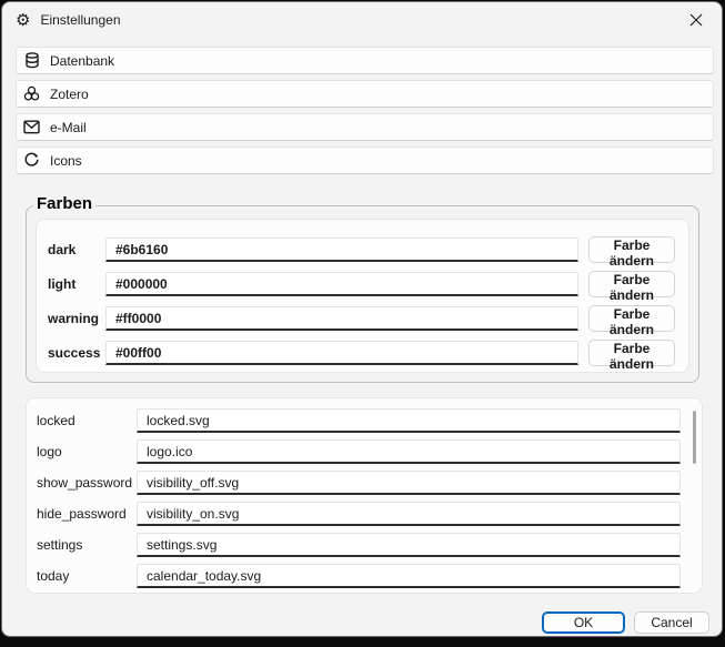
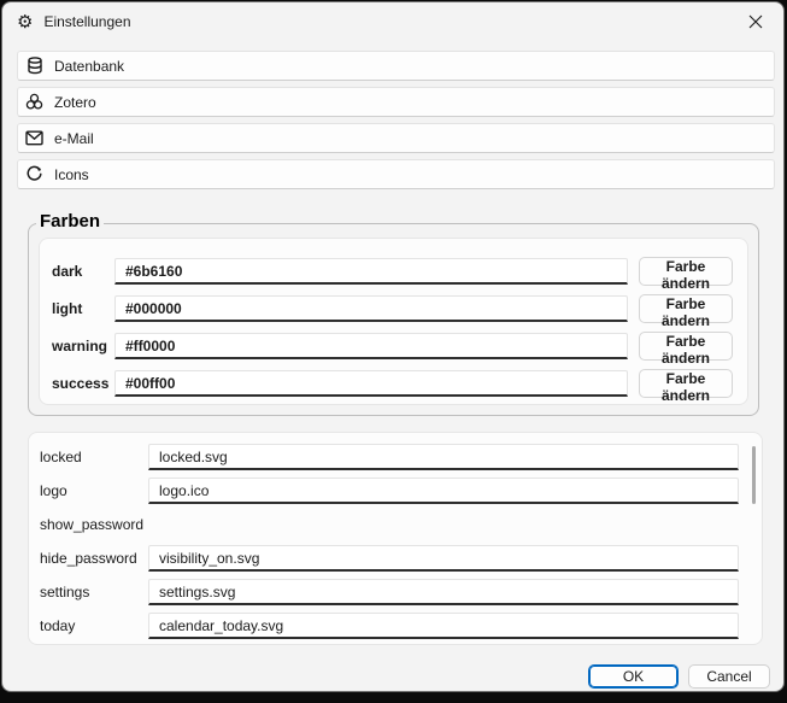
  ⚙
  Einstellungen
  Datenbank
  Zotero
  e-Mail
  Icons
  Farben
  dark
  #6b6160
  Farbe ändern
  light
  #000000
  Farbe ändern
  warning
  #ff0000
  Farbe ändern
  success
  #00ff00
  Farbe ändern
  locked
  locked.svg
  logo
  logo.ico
  show_password
- visibility_off.svg
  hide_password
  visibility_on.svg
  settings
  settings.svg
  today
  calendar_today.svg
  OK
  Cancel
